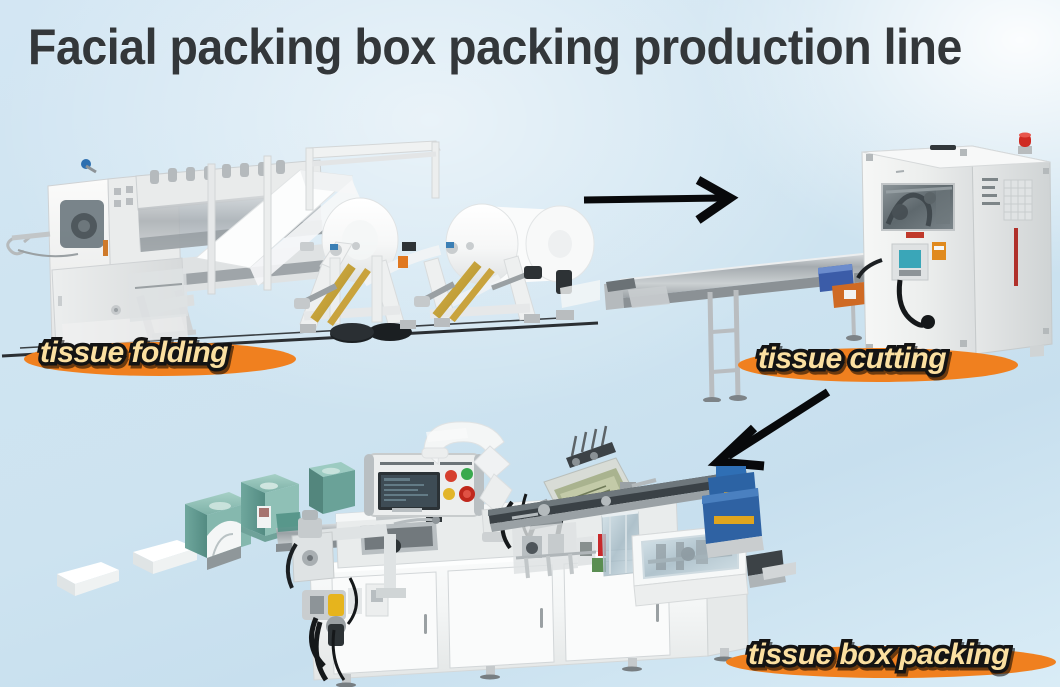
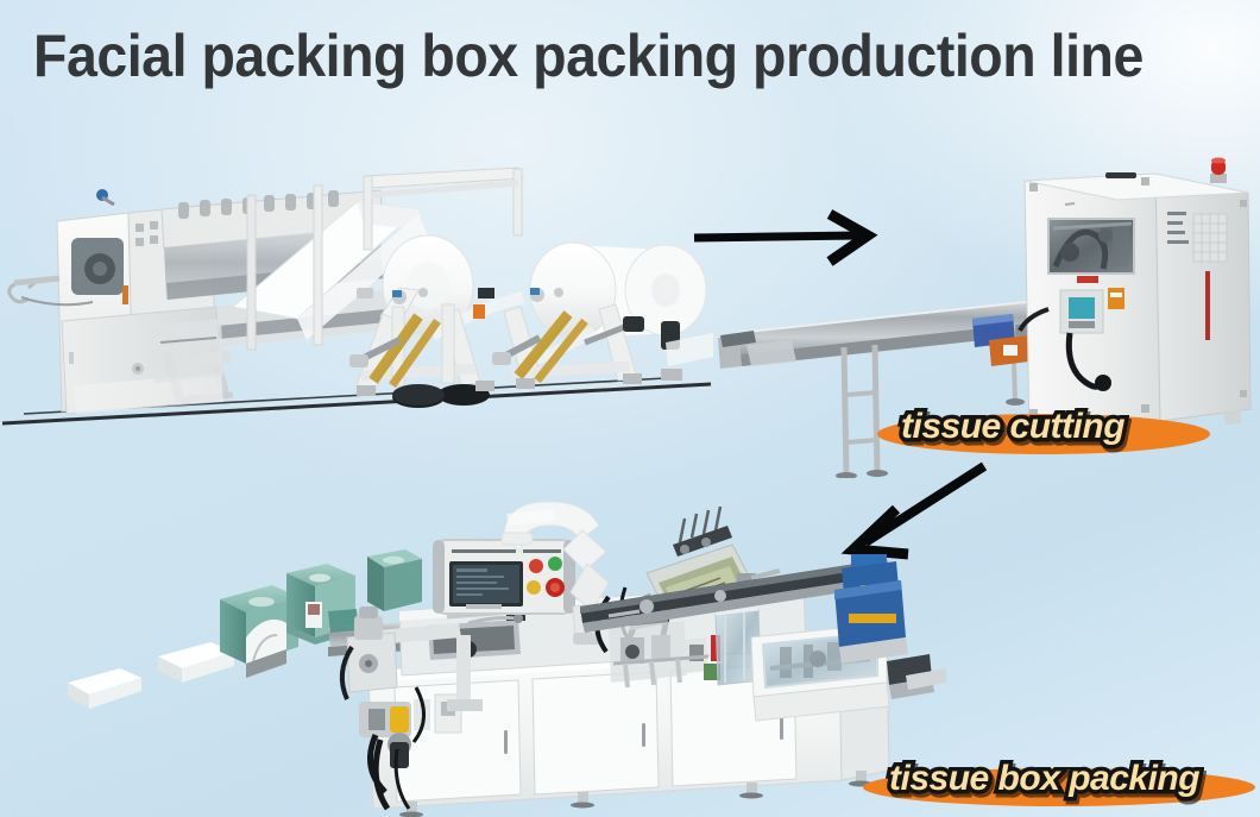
  Facial packing box packing production line
- tissue folding
  tissue cutting
  tissue box packing
